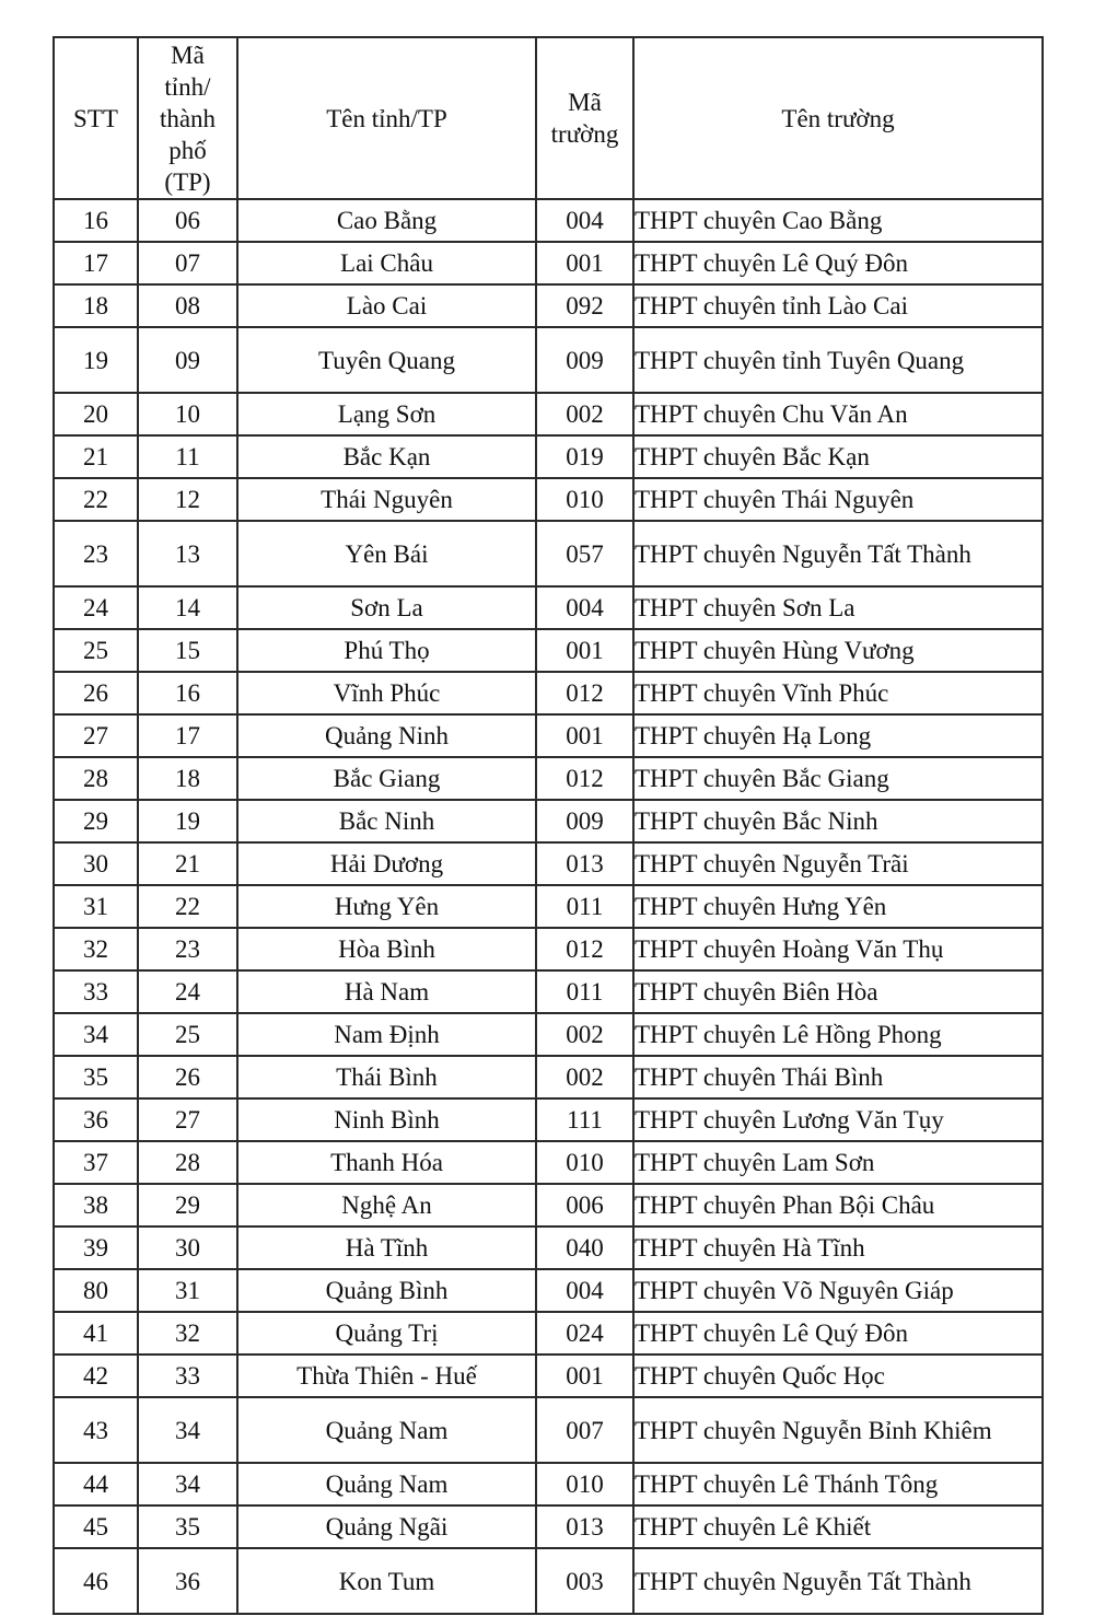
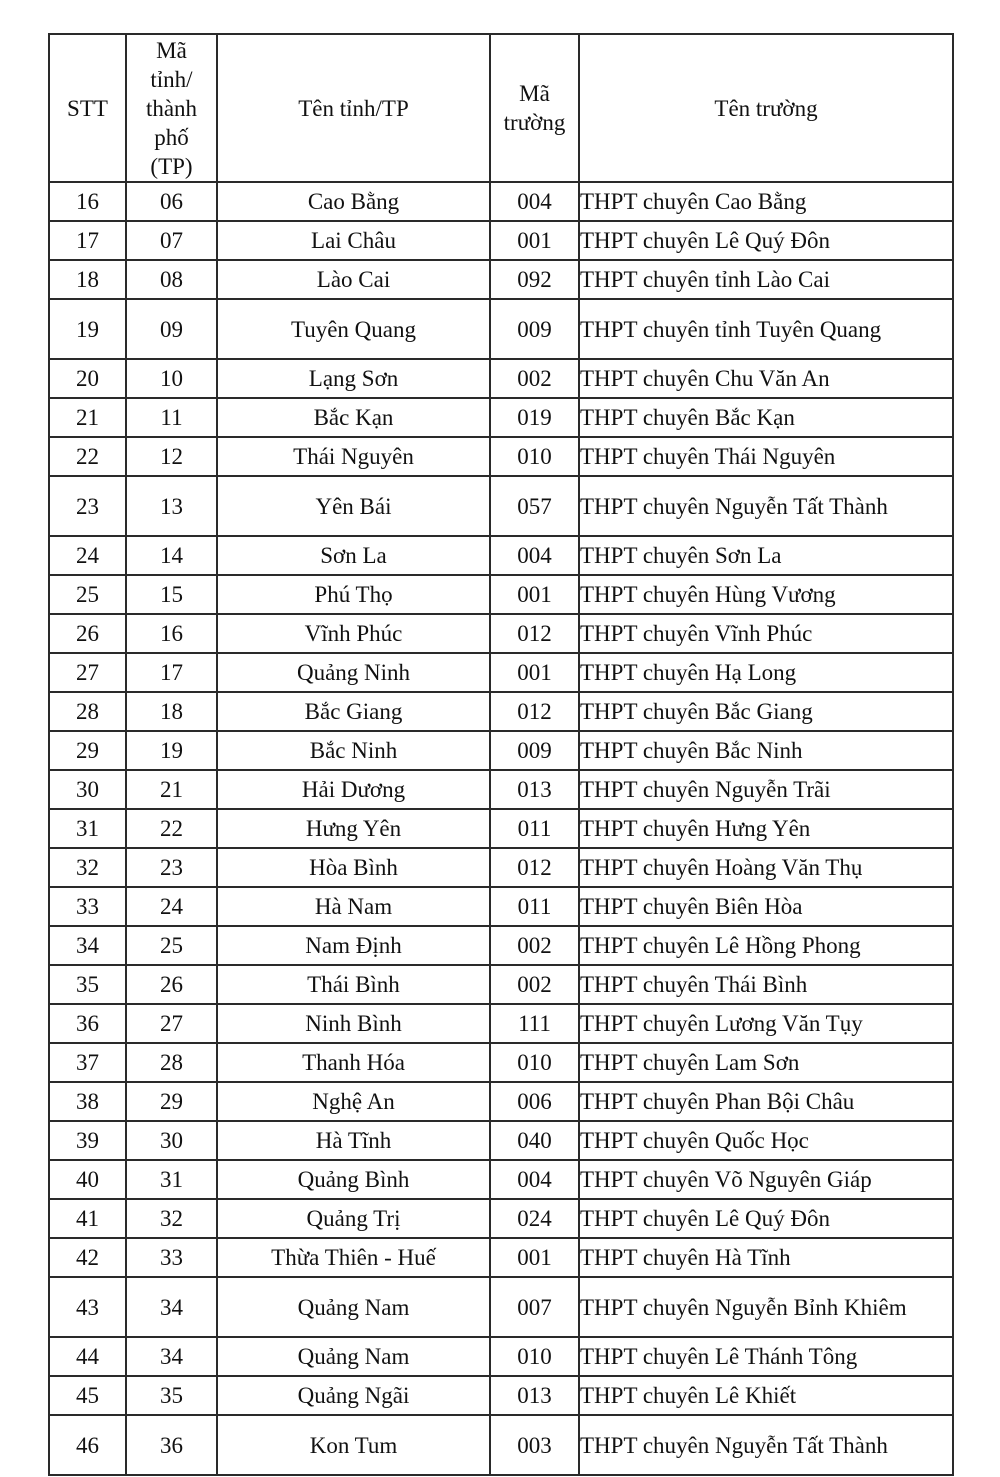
  STT	Mã tỉnh/ thành phố (TP)	Tên tỉnh/TP	Mã trường	Tên trường
  16	06	Cao Bằng	004	THPT chuyên Cao Bằng
  17	07	Lai Châu	001	THPT chuyên Lê Quý Đôn
  18	08	Lào Cai	092	THPT chuyên tỉnh Lào Cai
  19	09	Tuyên Quang	009	THPT chuyên tỉnh Tuyên Quang
  20	10	Lạng Sơn	002	THPT chuyên Chu Văn An
  21	11	Bắc Kạn	019	THPT chuyên Bắc Kạn
  22	12	Thái Nguyên	010	THPT chuyên Thái Nguyên
  23	13	Yên Bái	057	THPT chuyên Nguyễn Tất Thành
  24	14	Sơn La	004	THPT chuyên Sơn La
  25	15	Phú Thọ	001	THPT chuyên Hùng Vương
  26	16	Vĩnh Phúc	012	THPT chuyên Vĩnh Phúc
  27	17	Quảng Ninh	001	THPT chuyên Hạ Long
  28	18	Bắc Giang	012	THPT chuyên Bắc Giang
  29	19	Bắc Ninh	009	THPT chuyên Bắc Ninh
  30	21	Hải Dương	013	THPT chuyên Nguyễn Trãi
  31	22	Hưng Yên	011	THPT chuyên Hưng Yên
  32	23	Hòa Bình	012	THPT chuyên Hoàng Văn Thụ
  33	24	Hà Nam	011	THPT chuyên Biên Hòa
  34	25	Nam Định	002	THPT chuyên Lê Hồng Phong
  35	26	Thái Bình	002	THPT chuyên Thái Bình
  36	27	Ninh Bình	111	THPT chuyên Lương Văn Tụy
  37	28	Thanh Hóa	010	THPT chuyên Lam Sơn
  38	29	Nghệ An	006	THPT chuyên Phan Bội Châu
- 39	30	Hà Tĩnh	040	THPT chuyên Hà Tĩnh
+ 39	30	Hà Tĩnh	040	THPT chuyên Quốc Học
- 80	31	Quảng Bình	004	THPT chuyên Võ Nguyên Giáp
+ 40	31	Quảng Bình	004	THPT chuyên Võ Nguyên Giáp
  41	32	Quảng Trị	024	THPT chuyên Lê Quý Đôn
- 42	33	Thừa Thiên - Huế	001	THPT chuyên Quốc Học
+ 42	33	Thừa Thiên - Huế	001	THPT chuyên Hà Tĩnh
  43	34	Quảng Nam	007	THPT chuyên Nguyễn Bỉnh Khiêm
  44	34	Quảng Nam	010	THPT chuyên Lê Thánh Tông
  45	35	Quảng Ngãi	013	THPT chuyên Lê Khiết
  46	36	Kon Tum	003	THPT chuyên Nguyễn Tất Thành
